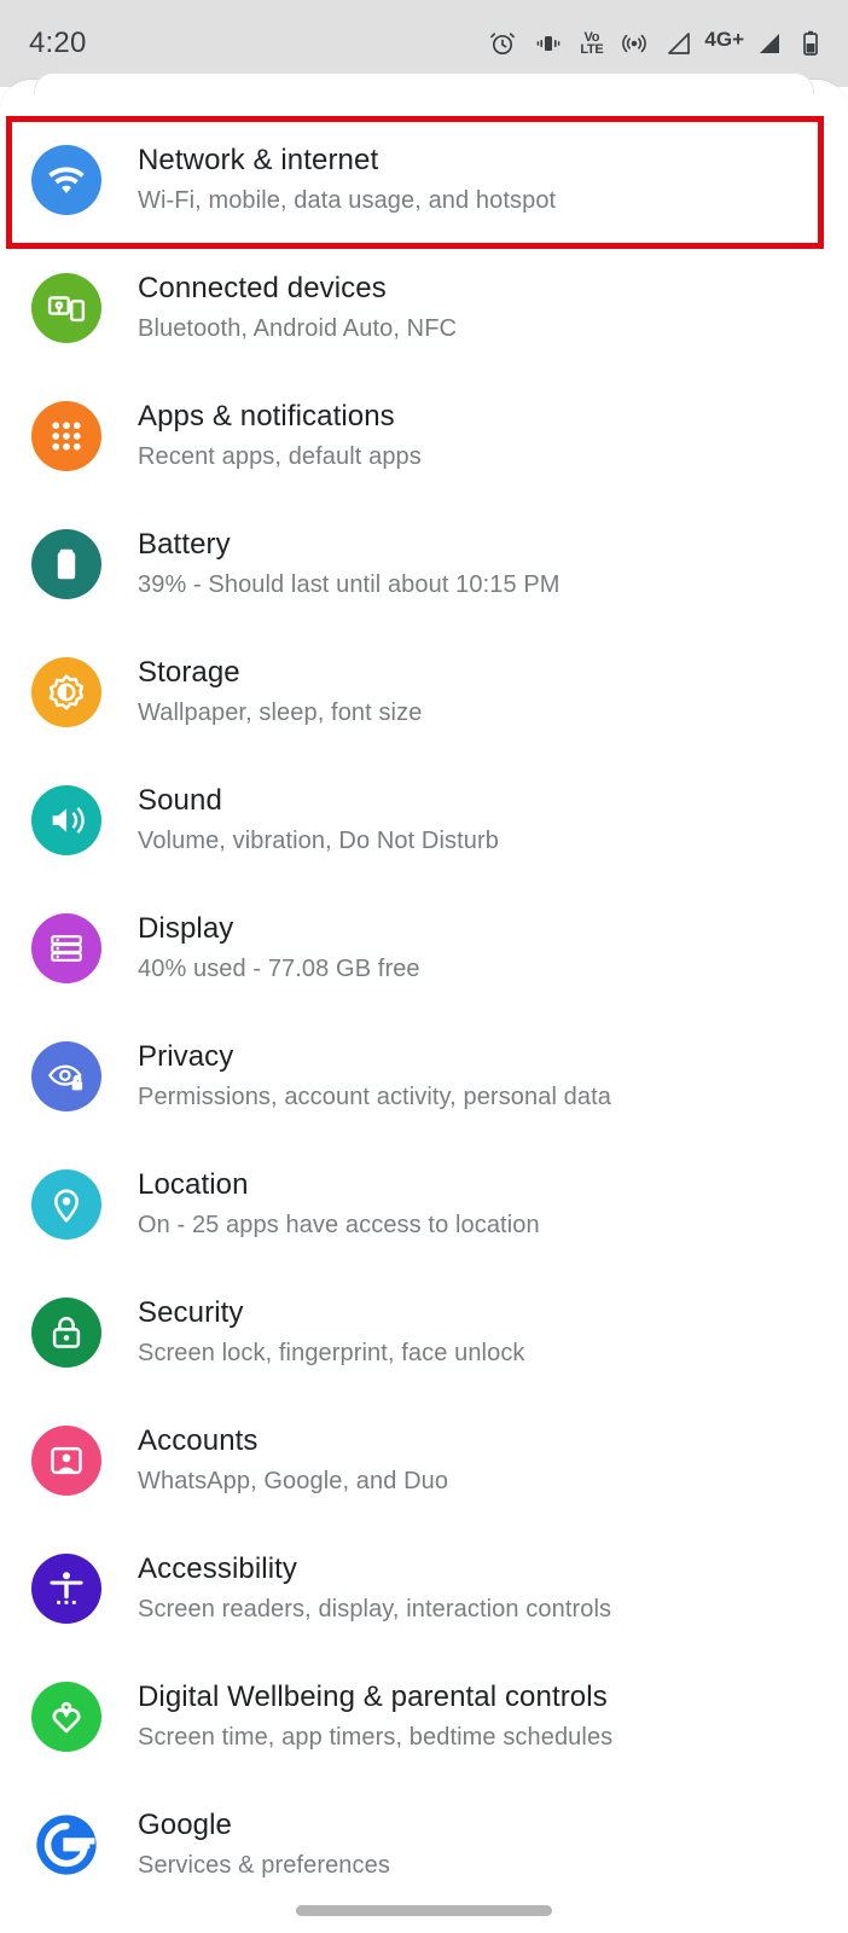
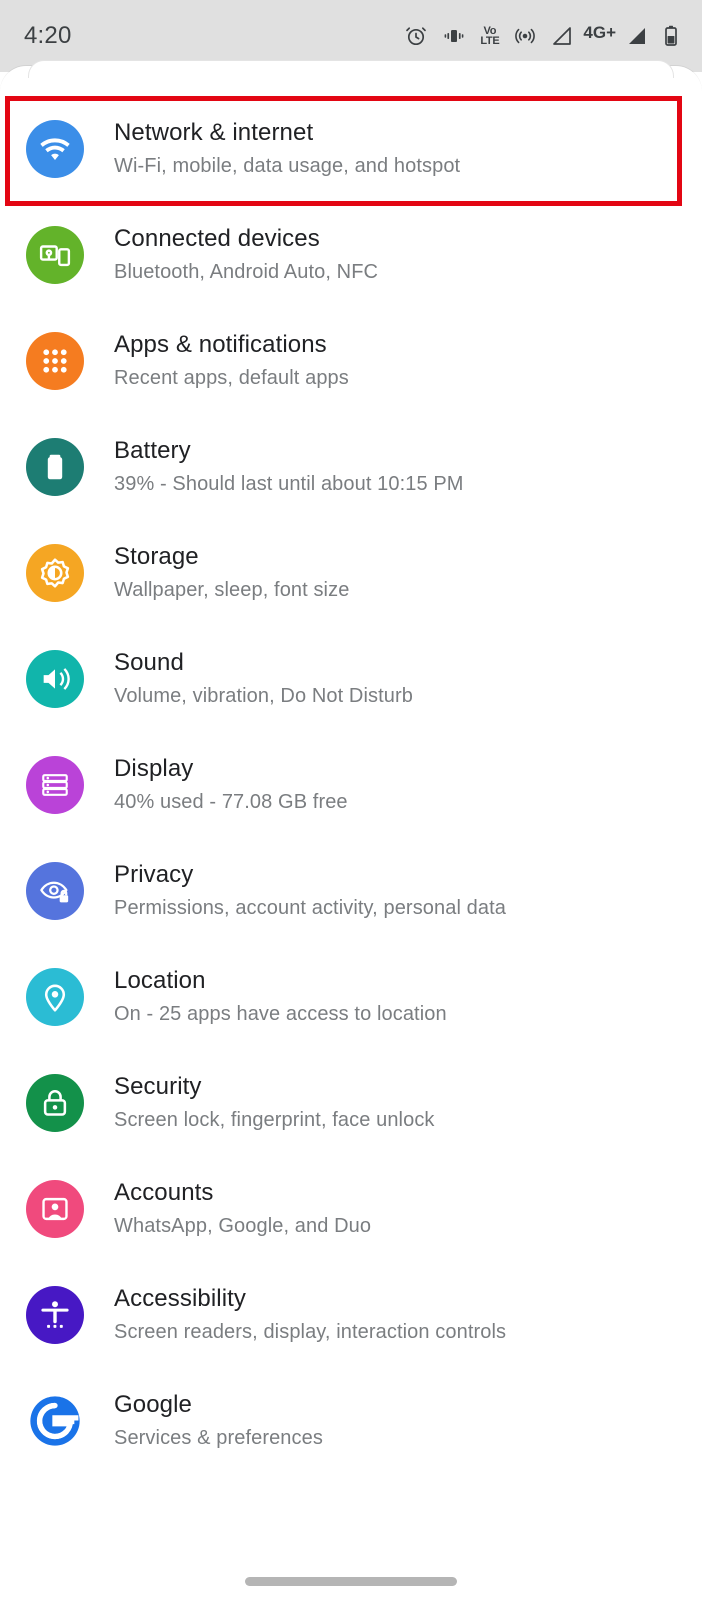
  4:20
  Vo
  LTE
  4G+
  Network & internet
  Wi-Fi, mobile, data usage, and hotspot
  Connected devices
  Bluetooth, Android Auto, NFC
  Apps & notifications
  Recent apps, default apps
  Battery
  39% - Should last until about 10:15 PM
  Storage
  Wallpaper, sleep, font size
  Sound
  Volume, vibration, Do Not Disturb
  Display
  40% used - 77.08 GB free
  Privacy
  Permissions, account activity, personal data
  Location
  On - 25 apps have access to location
  Security
  Screen lock, fingerprint, face unlock
  Accounts
  WhatsApp, Google, and Duo
  Accessibility
  Screen readers, display, interaction controls
- Digital Wellbeing & parental controls
- Screen time, app timers, bedtime schedules
  Google
  Services & preferences
